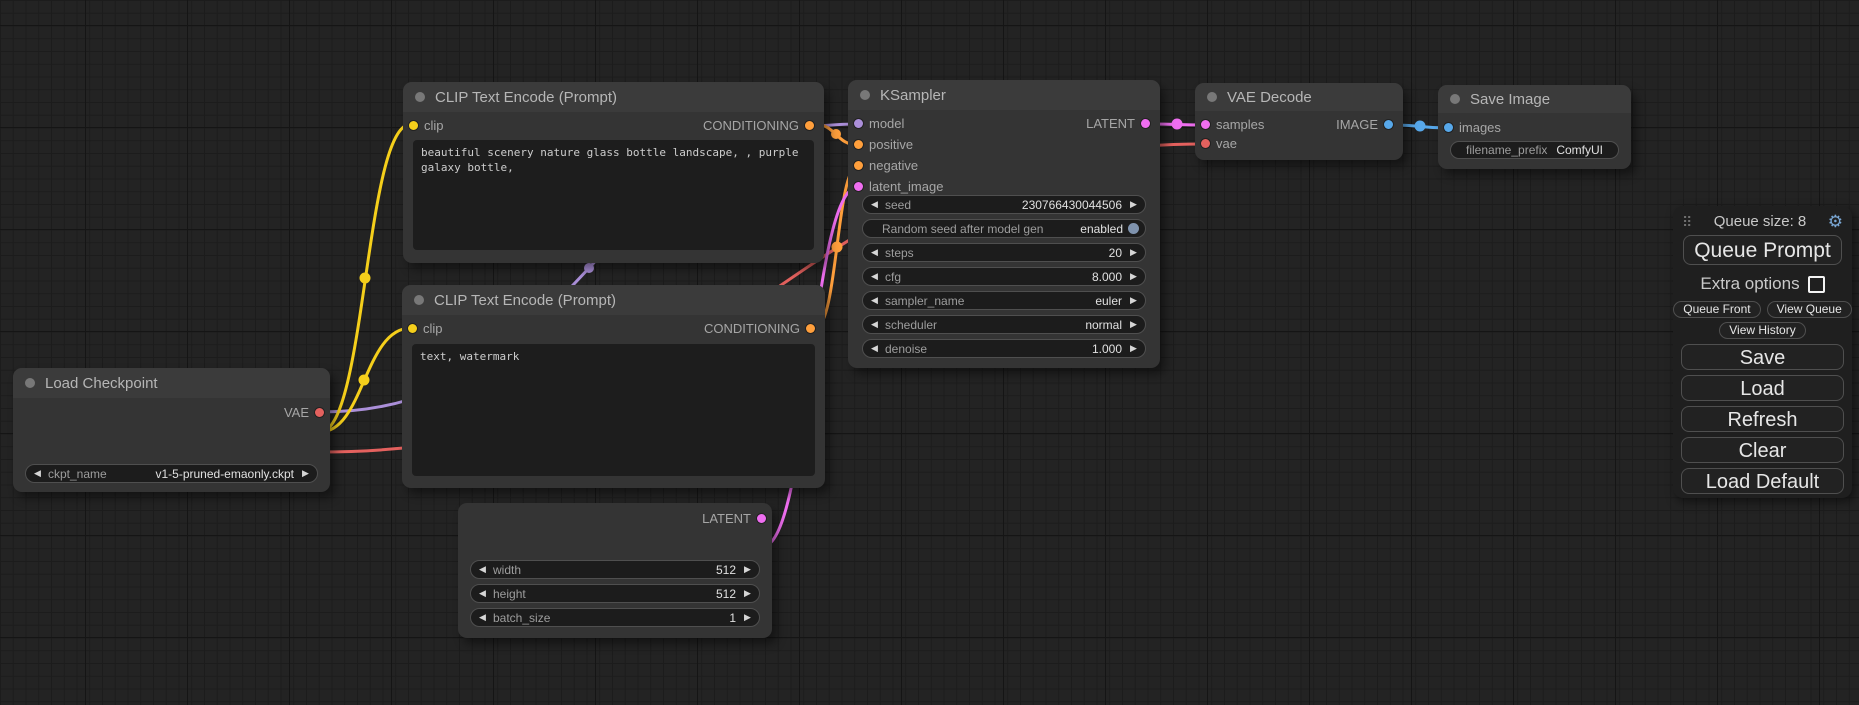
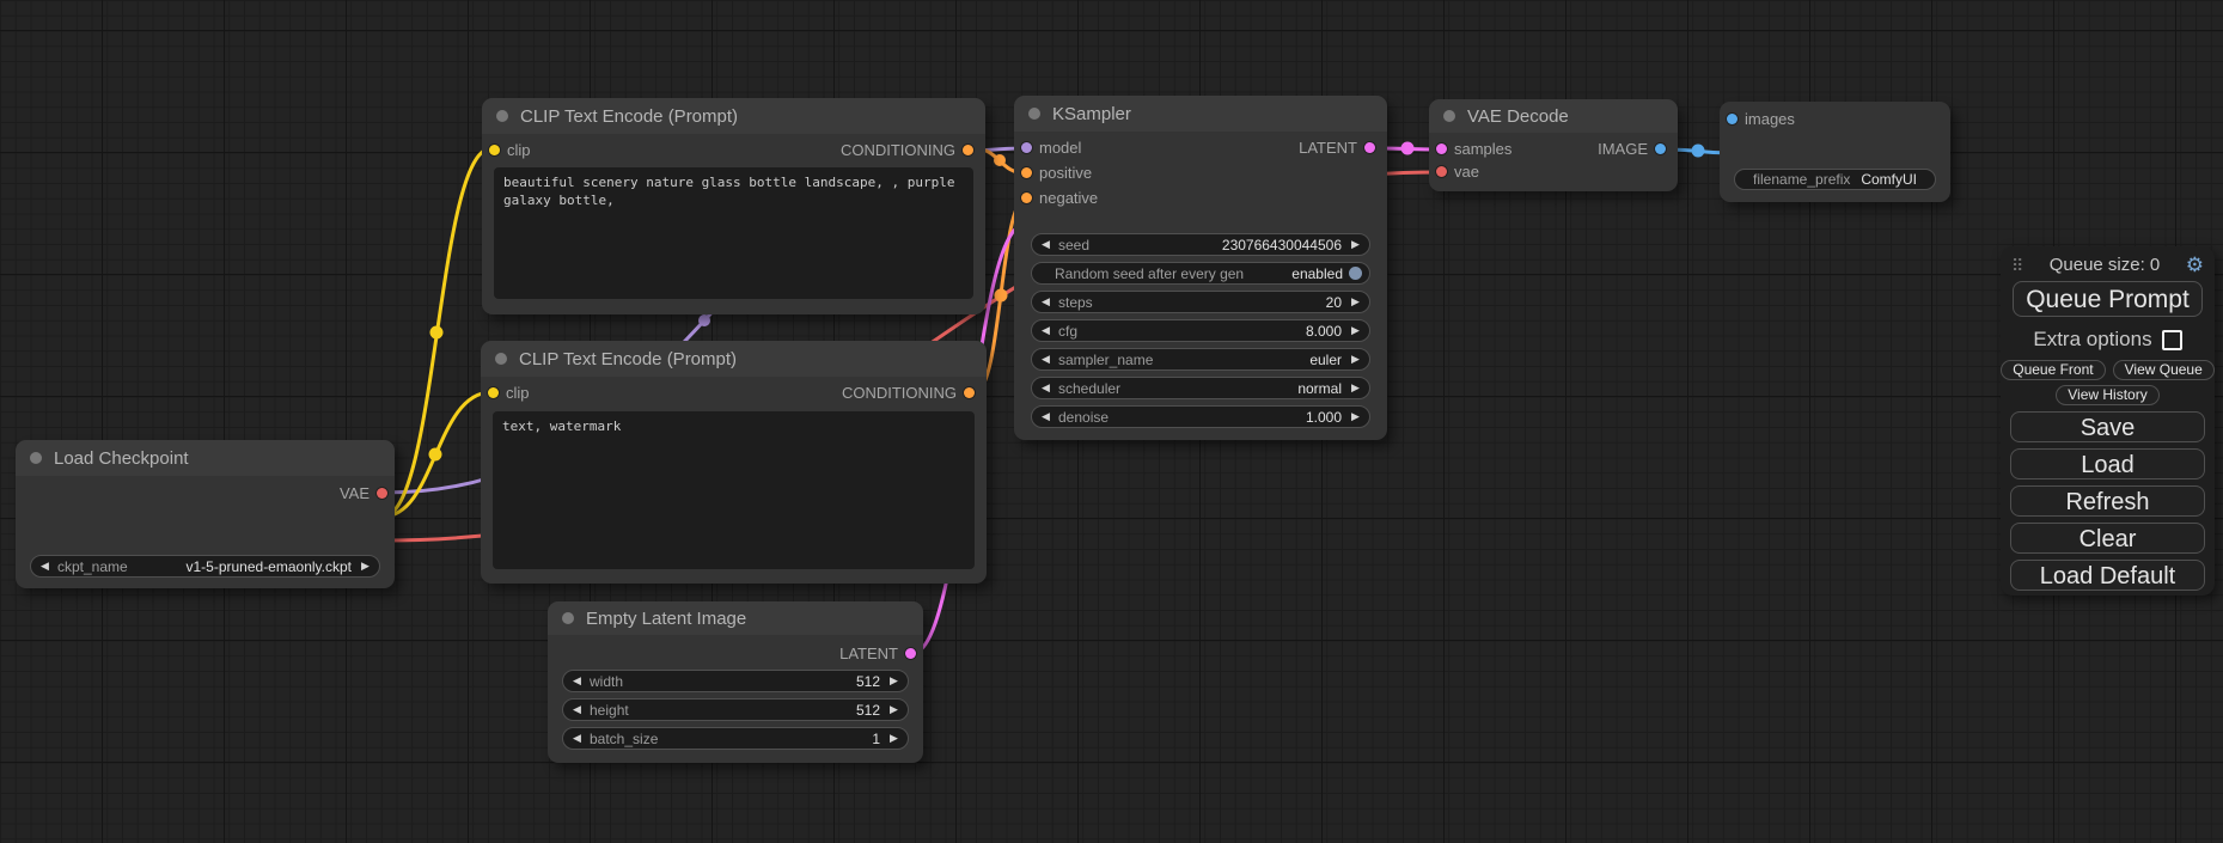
  Load Checkpoint
  VAE
  ◀
  ckpt_name
  v1-5-pruned-emaonly.ckpt
  ▶
  CLIP Text Encode (Prompt)
  clip
  CONDITIONING
  beautiful scenery nature glass bottle landscape, , purple galaxy bottle,
  CLIP Text Encode (Prompt)
  clip
  CONDITIONING
  text, watermark
  KSampler
  model
  LATENT
  positive
  negative
- latent_image
  ◀
  seed
  230766430044506
  ▶
- Random seed after model gen
+ Random seed after every gen
  enabled
  ◀
  steps
  20
  ▶
  ◀
  cfg
  8.000
  ▶
  ◀
  sampler_name
  euler
  ▶
  ◀
  scheduler
  normal
  ▶
  ◀
  denoise
  1.000
  ▶
  VAE Decode
  samples
  IMAGE
  vae
- Save Image
  images
  filename_prefix
  ComfyUI
+ Empty Latent Image
  LATENT
  ◀
  width
  512
  ▶
  ◀
  height
  512
  ▶
  ◀
  batch_size
  1
  ▶
  ⠿
- Queue size: 8
+ Queue size: 0
  ⚙
  Queue Prompt
  Extra options
  Queue Front
  View Queue
  View History
  Save
  Load
  Refresh
  Clear
  Load Default
